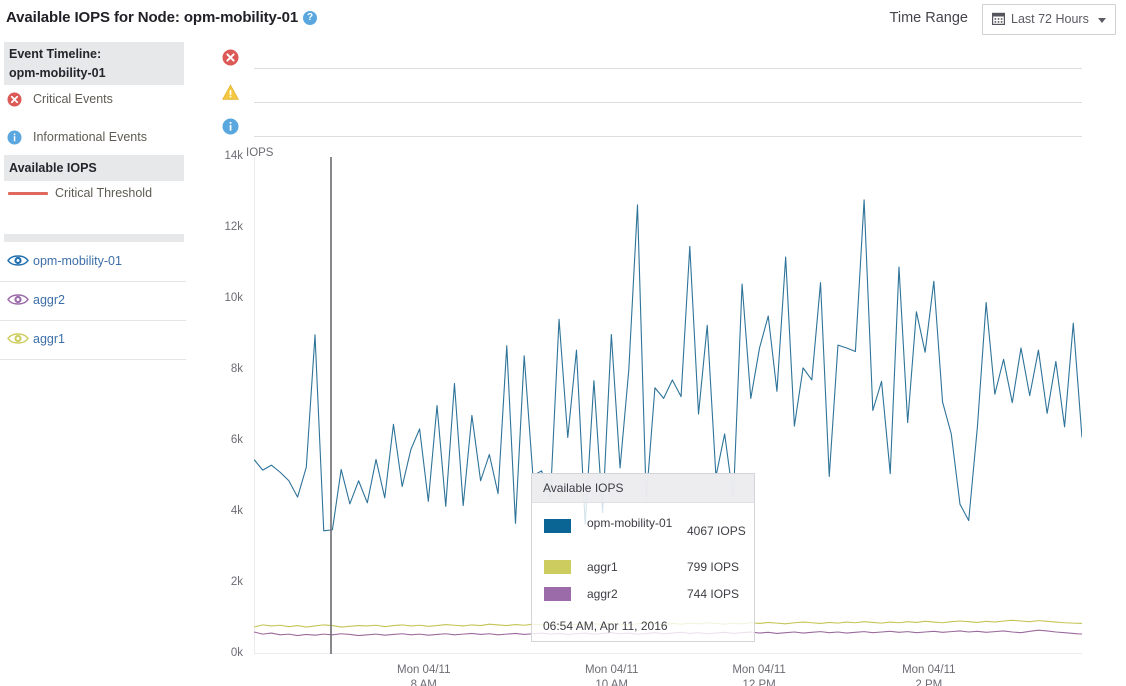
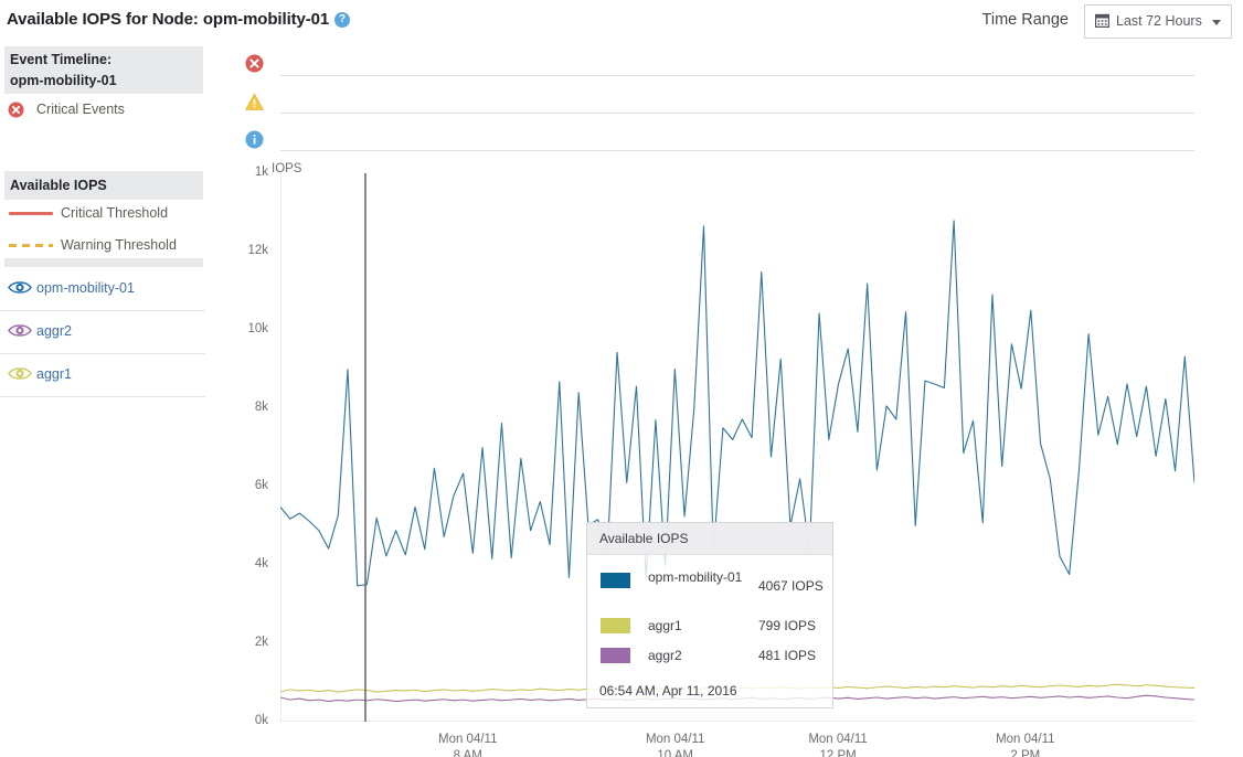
  Available IOPS for Node: opm-mobility-01
  ?
  Time Range
  Last 72 Hours
  Event Timeline:
  opm-mobility-01
  Critical Events
- Informational Events
  Available IOPS
  Critical Threshold
+ Warning Threshold
  opm-mobility-01
  aggr2
  aggr1
  IOPS
  0k
  2k
  4k
  6k
  8k
  10k
  12k
- 14k
+ 1k
  Mon 04/11
  8 AM
  Mon 04/11
  10 AM
  Mon 04/11
  12 PM
  Mon 04/11
  2 PM
  Available IOPS
  opm-mobility-01
  4067 IOPS
  aggr1
  799 IOPS
  aggr2
- 744 IOPS
+ 481 IOPS
  06:54 AM, Apr 11, 2016
